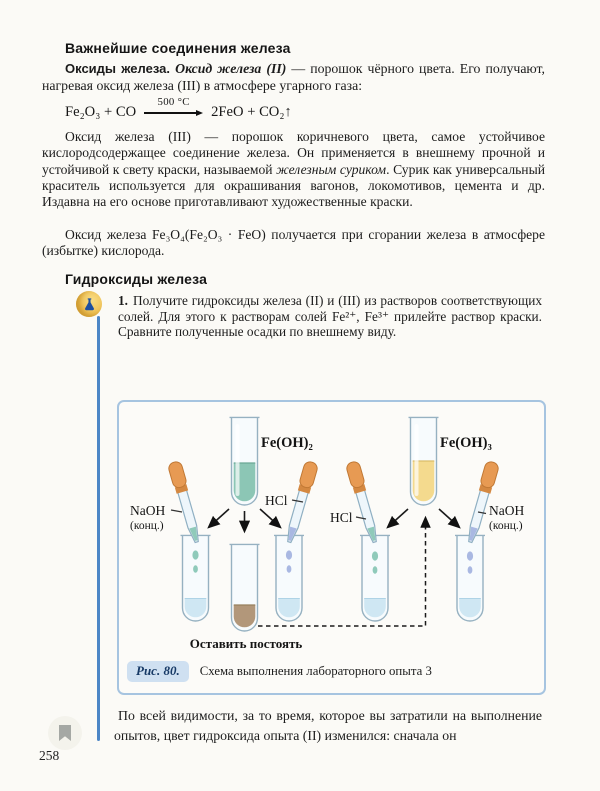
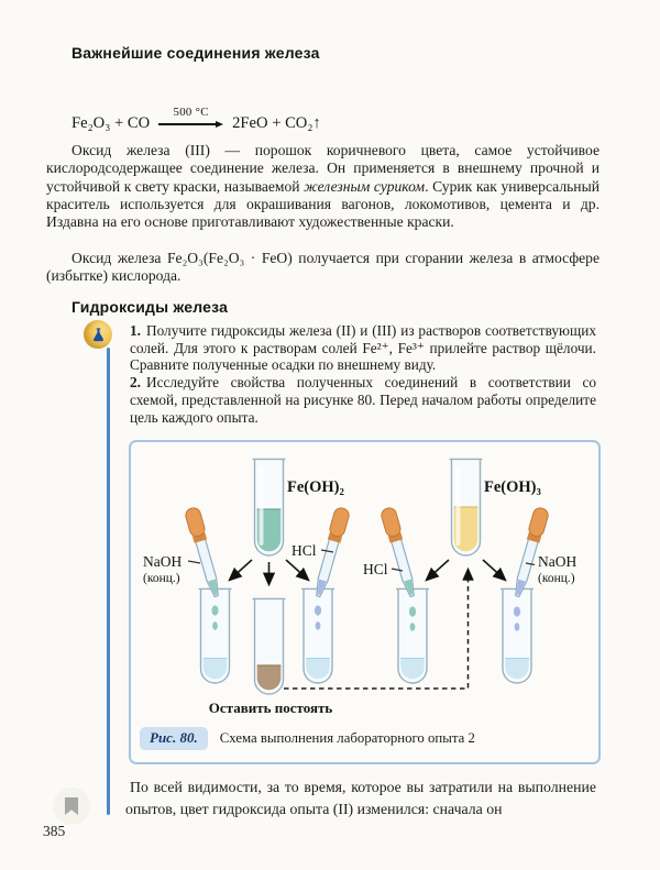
  Важнейшие соединения железа
- Оксиды железа. Оксид железа (II) — порошок чёрного цвета. Его получают, нагревая оксид железа (III) в атмосфере угарного газа:
  Fe₂O₃ + CO
  500 °C
  2FeO + CO₂↑
  Оксид железа (III) — порошок коричневого цвета, самое устойчивое кислородсодержащее соединение железа. Он применяется в внешнему прочной и устойчивой к свету краски, называемой железным суриком. Сурик как универсальный краситель используется для окрашивания вагонов, локомотивов, цемента и др. Издавна на его основе приготавливают художественные краски.
- Оксид железа Fe₃O₄(Fe₂O₃ · FeO) получается при сгорании железа в атмосфере (избытке) кислорода.
+ Оксид железа Fe₂O₃(Fe₂O₃ · FeO) получается при сгорании железа в атмосфере (избытке) кислорода.
  Гидроксиды железа
- 1. Получите гидроксиды железа (II) и (III) из растворов соответствующих солей. Для этого к растворам солей Fe²⁺, Fe³⁺ прилейте раствор краски. Сравните полученные осадки по внешнему виду.
+ 1. Получите гидроксиды железа (II) и (III) из растворов соответствующих солей. Для этого к растворам солей Fe²⁺, Fe³⁺ прилейте раствор щёлочи. Сравните полученные осадки по внешнему виду.
+ 2. Исследуйте свойства полученных соединений в соответствии со схемой, представленной на рисунке 80. Перед началом работы определите цель каждого опыта.
  Fe(OH)₂
  Fe(OH)₃
  NaOH
  (конц.)
  HCl
  HCl
  NaOH
  (конц.)
  Оставить постоять
  Рис. 80.
- Схема выполнения лабораторного опыта 3
+ Схема выполнения лабораторного опыта 2
  По всей видимости, за то время, которое вы затратили на выполнение опытов, цвет гидроксида опыта (II) изменился: сначала он
- 258
+ 385
